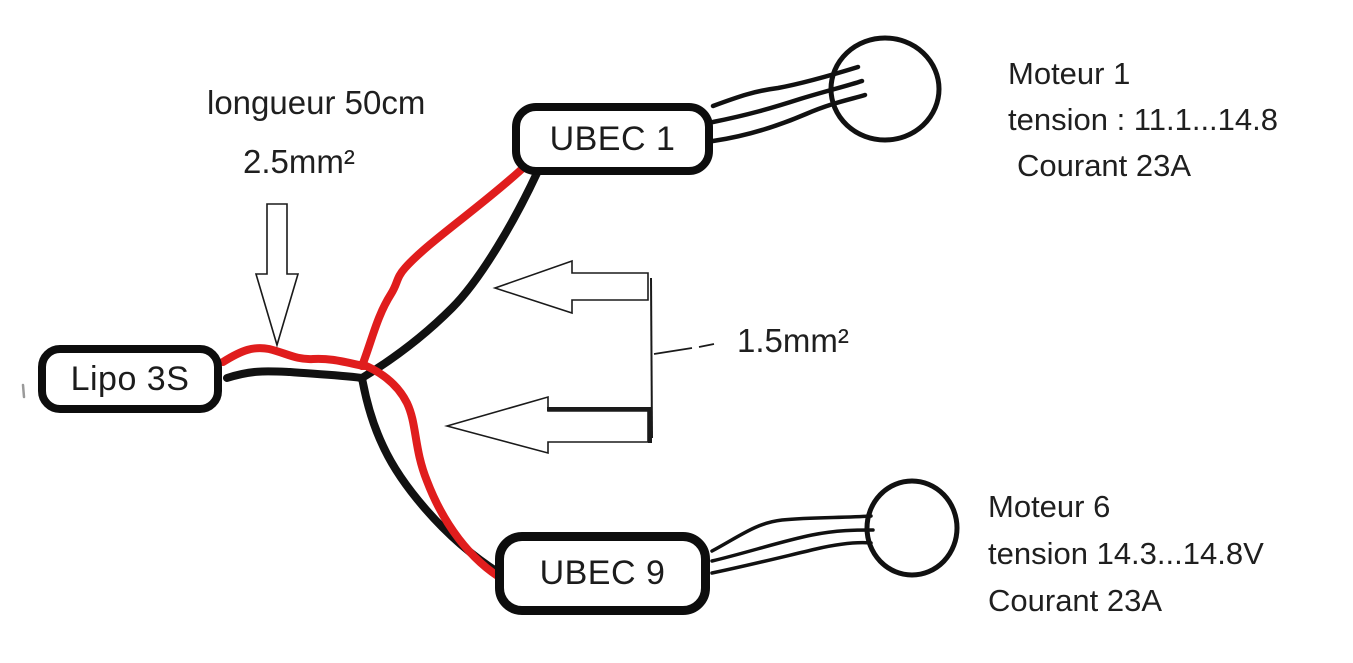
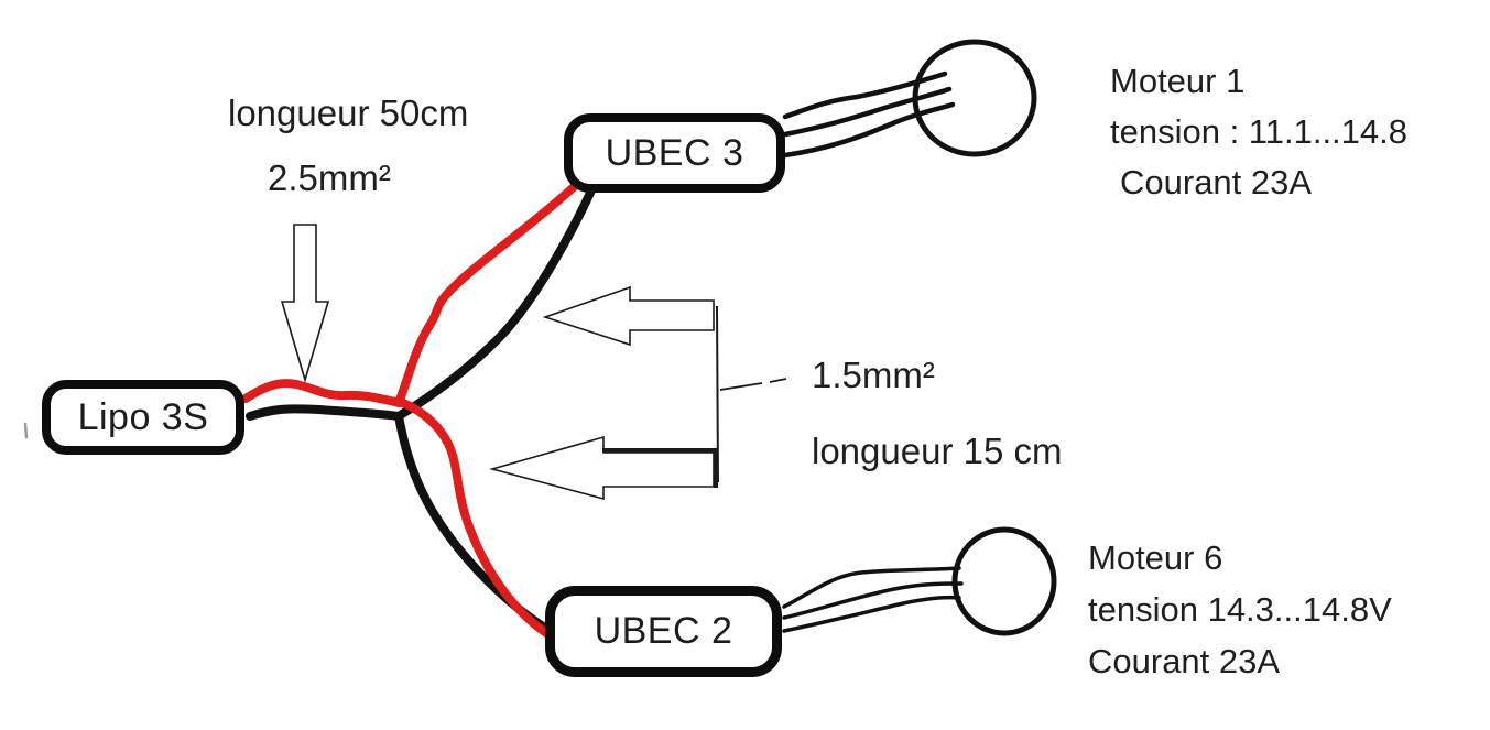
  Lipo 3S
- UBEC 1
+ UBEC 3
- UBEC 9
+ UBEC 2
  longueur 50cm
  2.5mm²
  1.5mm²
+ longueur 15 cm
  Moteur 1
  tension : 11.1...14.8
  Courant 23A
  Moteur 6
  tension 14.3...14.8V
  Courant 23A
